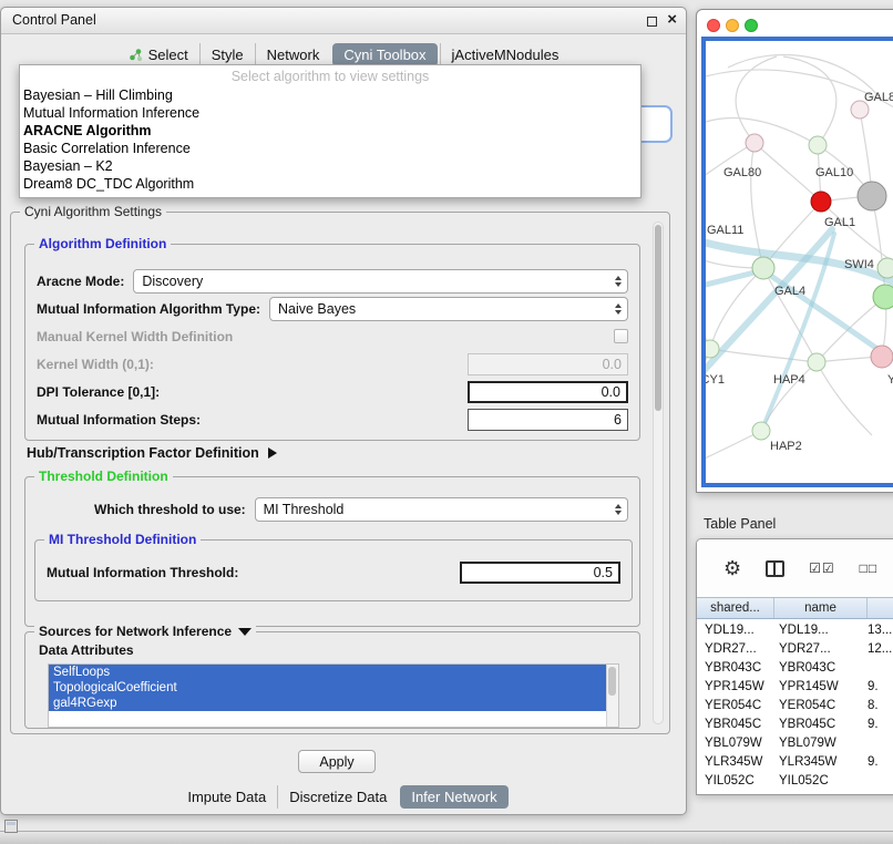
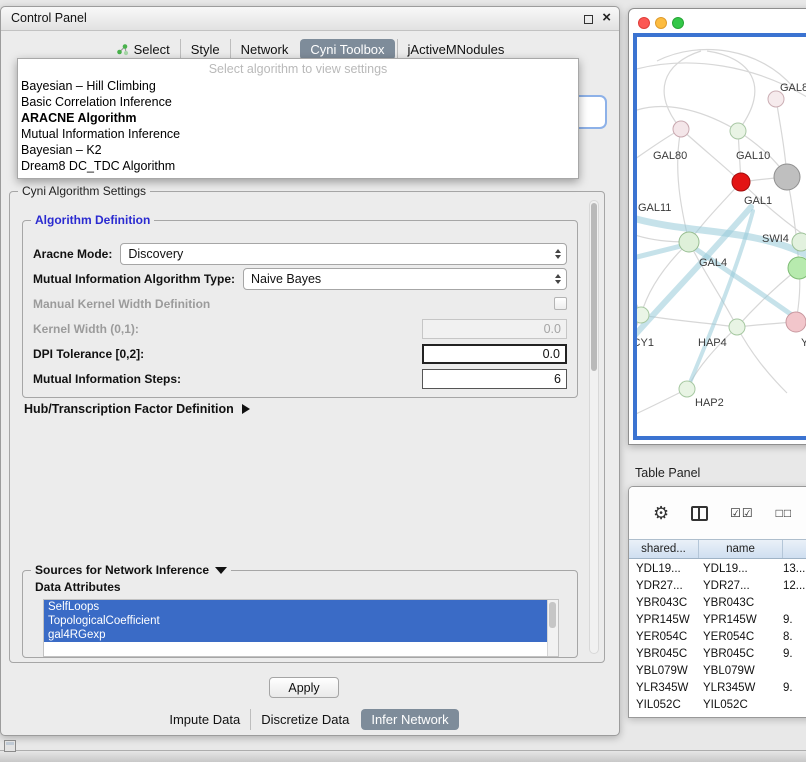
  Control Panel
  ×
  Select
  Style
  Network
  Cyni Toolbox
  jActiveMNodules
  Select algorithm to view settings
  Bayesian – Hill Climbing
- Mutual Information Inference
+ Basic Correlation Inference
  ARACNE Algorithm
- Basic Correlation Inference
+ Mutual Information Inference
  Bayesian – K2
  Dream8 DC_TDC Algorithm
  Cyni Algorithm Settings
  Algorithm Definition
  Aracne Mode:
  Discovery
  Mutual Information Algorithm Type:
  Naive Bayes
  Manual Kernel Width Definition
  Kernel Width (0,1):
  0.0
- DPI Tolerance [0,1]:
+ DPI Tolerance [0,2]:
  0.0
  Mutual Information Steps:
  6
  Hub/Transcription Factor Definition
- Threshold Definition
- Which threshold to use:
- MI Threshold
- MI Threshold Definition
- Mutual Information Threshold:
- 0.5
  Sources for Network Inference
  Data Attributes
  SelfLoops
  TopologicalCoefficient
  gal4RGexp
  Apply
  Impute Data
  Discretize Data
  Infer Network
  GAL8
  GAL80
  GAL10
  GAL11
  GAL1
  SWI4
  GAL4
  CY1
  HAP4
  Y
  HAP2
  Table Panel
  ⚙
  ☑☑
  □□
  shared...
  name
  YDL19...
  YDL19...
  13...
  YDR27...
  YDR27...
  12...
  YBR043C
  YBR043C
  YPR145W
  YPR145W
  9.
  YER054C
  YER054C
  8.
  YBR045C
  YBR045C
  9.
  YBL079W
  YBL079W
  YLR345W
  YLR345W
  9.
  YIL052C
  YIL052C
